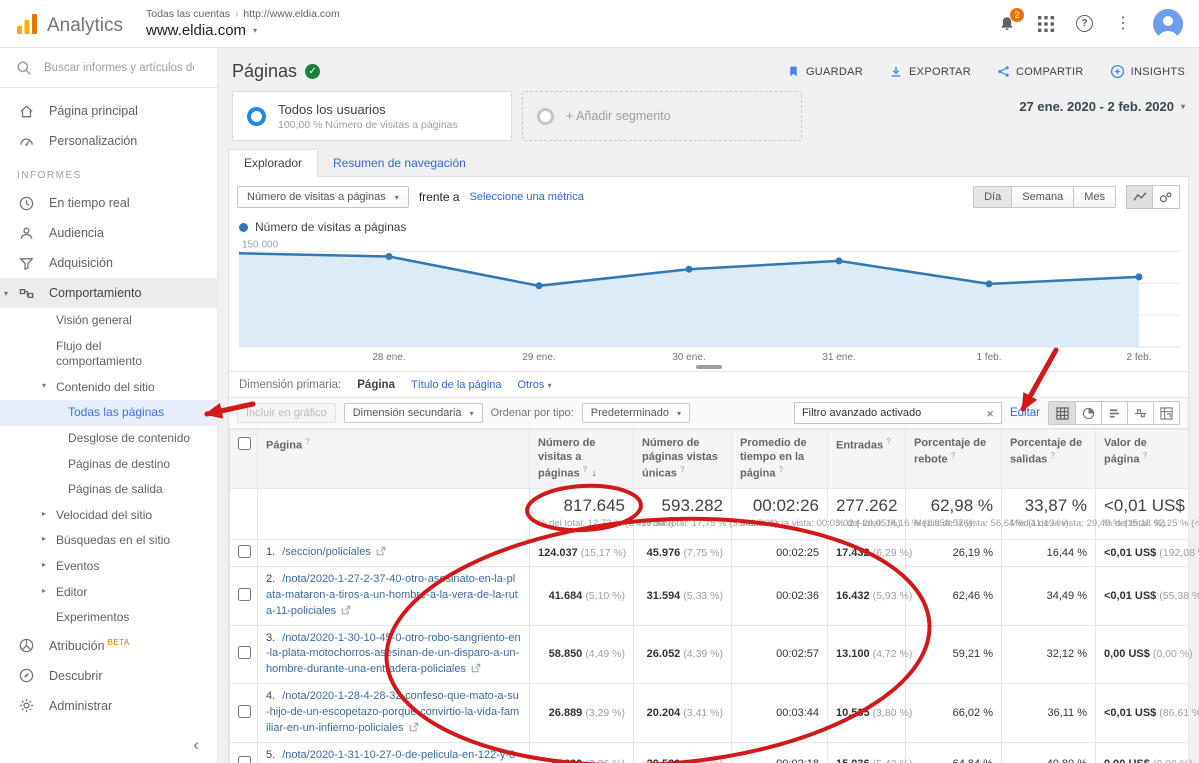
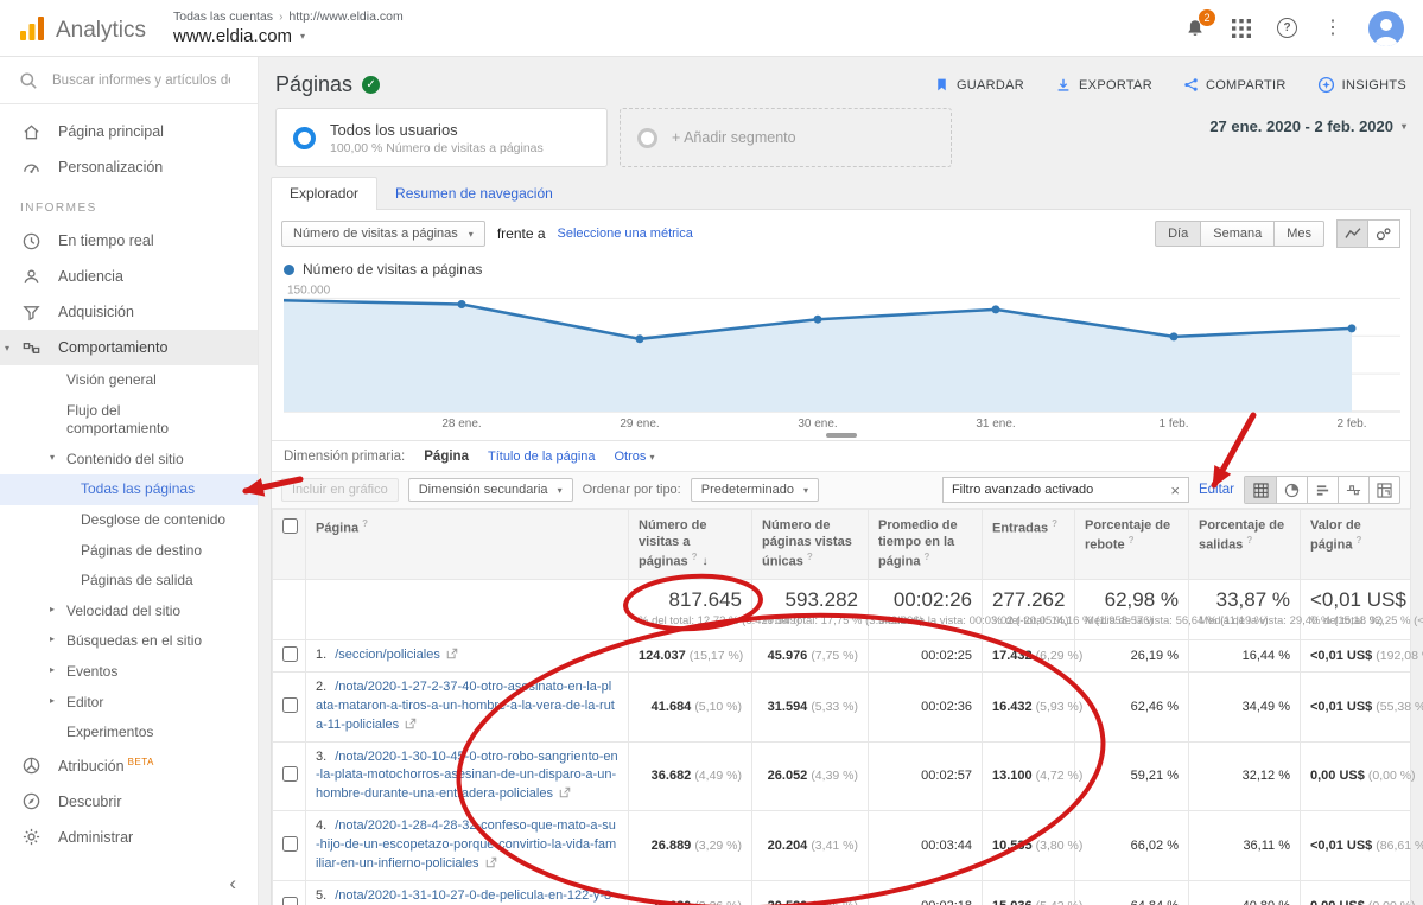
  Analytics
  Todas las cuentas
  ›
  http://www.eldia.com
  www.eldia.com
  ▾
  2
  ?
  ⋮
  Buscar informes y artículos d
  Página principal
  Personalización
  INFORMES
  En tiempo real
  Audiencia
  Adquisición
  ▾
  Comportamiento
  Visión general
  Flujo del comportamiento
  ▾
  Contenido del sitio
  Todas las páginas
  Desglose de contenido
  Páginas de destino
  Páginas de salida
  ▸
  Velocidad del sitio
  ▸
  Búsquedas en el sitio
  ▸
  Eventos
  ▸
  Editor
  Experimentos
  Atribución BETA
  Descubrir
  Administrar
  ‹
  Páginas
  ✓
  GUARDAR
  EXPORTAR
  COMPARTIR
  INSIGHTS
  Todos los usuarios
  100,00 % Número de visitas a páginas
  + Añadir segmento
  27 ene. 2020 - 2 feb. 2020
  ▾
  Explorador
  Resumen de navegación
  Número de visitas a páginas
  ▾
  frente a
  Seleccione una métrica
  Día
  Semana
  Mes
  Número de visitas a páginas
  150.000
  28 ene.
  29 ene.
  30 ene.
  31 ene.
  1 feb.
  2 feb.
  Dimensión primaria:
  Página
  Título de la página
  Otros ▾
  Incluir en gráfico
  Dimensión secundaria
  ▾
  Ordenar por tipo:
  Predeterminado
  ▾
  Filtro avanzado activado
  ×
  Editar
  	Página ?	Número de visitas a páginas ?↓	Número de páginas vistas únicas ?	Promedio de tiempo en la página ?	Entradas ?	Porcentaje de rebote ?	Porcentaje de salidas ?	Valor de página ?
  	1. /seccion/policiales	124.037 (15,17 %)	45.976 (7,75 %)	00:02:25	17.43 (6,29 %)	26,19 %	16,44 %	<0,01 US$ (192,08
  	2. /nota/2020-1-27-2-37-40-otro-assinato-en-la-plata-mataron-a-tiros-a-un-hombr-a-la-vera-de-la-ruta-11-policiales	41.684 (5,10 %)	31.594 (5,33 %)	00:02:36	16.432 (5,93 %)	62,46 %	34,49 %	<0,01 US$ (55,38 %
- 	3. /nota/2020-1-30-10-4-0-otro-robo-sangriento-en-la-plata-motochorros-asesinan-de-un-disparo-a-un-hombre-durante-una-entadera-policiales	58.850 (4,49 %)	26.052 (4,39 %)	00:02:57	13.100 (4,72 %)	59,21 %	32,12 %	0,00 US$ (0,00 %)
+ 	3. /nota/2020-1-30-10-4-0-otro-robo-sangriento-en-la-plata-motochorros-asesinan-de-un-disparo-a-un-hombre-durante-una-entadera-policiales	36.682 (4,49 %)	26.052 (4,39 %)	00:02:57	13.100 (4,72 %)	59,21 %	32,12 %	0,00 US$ (0,00 %)
  	4. /nota/2020-1-28-4-28-32confeso-que-mato-a-su-hijo-de-un-escopetazo-porqueconvirtio-la-vida-familiar-en-un-infierno-policiales	26.889 (3,29 %)	20.204 (3,41 %)	00:03:44	10.5 (3,80 %)	66,02 %	36,11 %	<0,01 US$ (86,61 %
